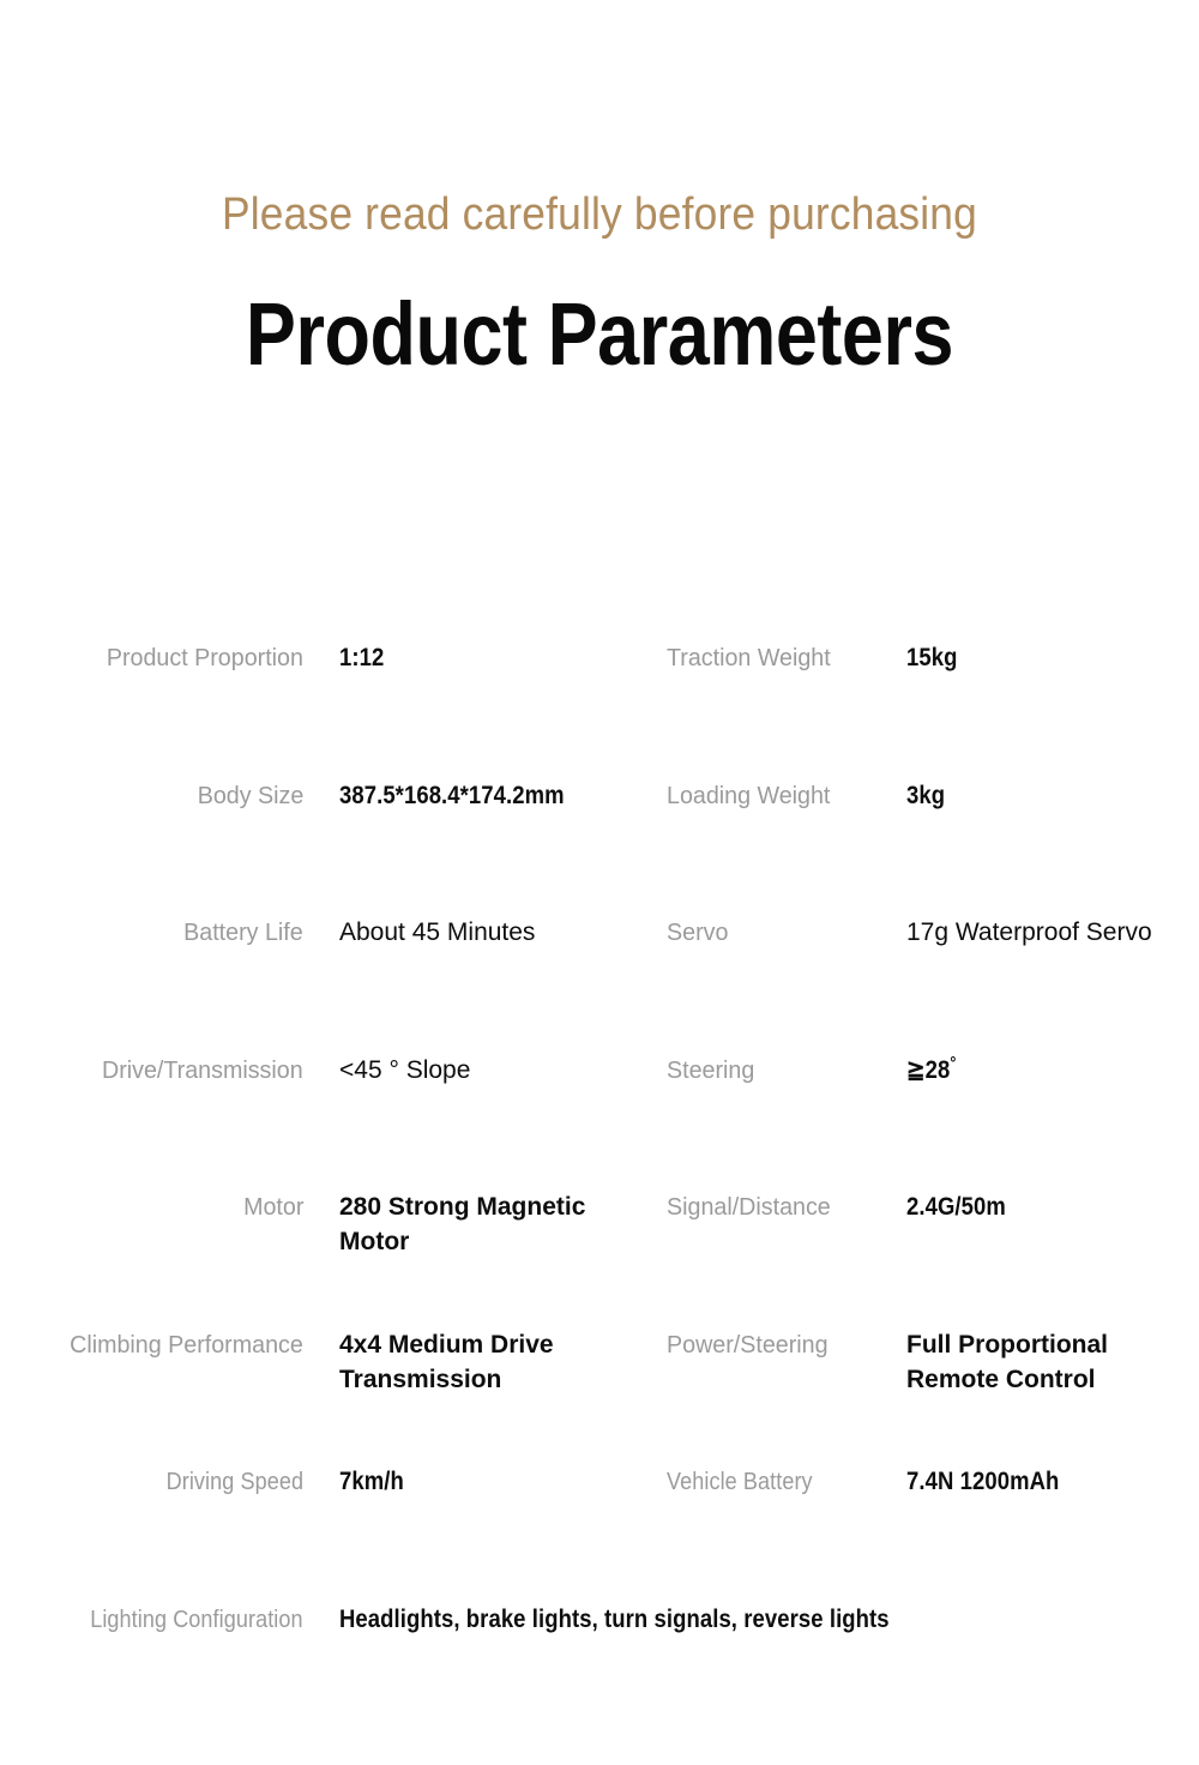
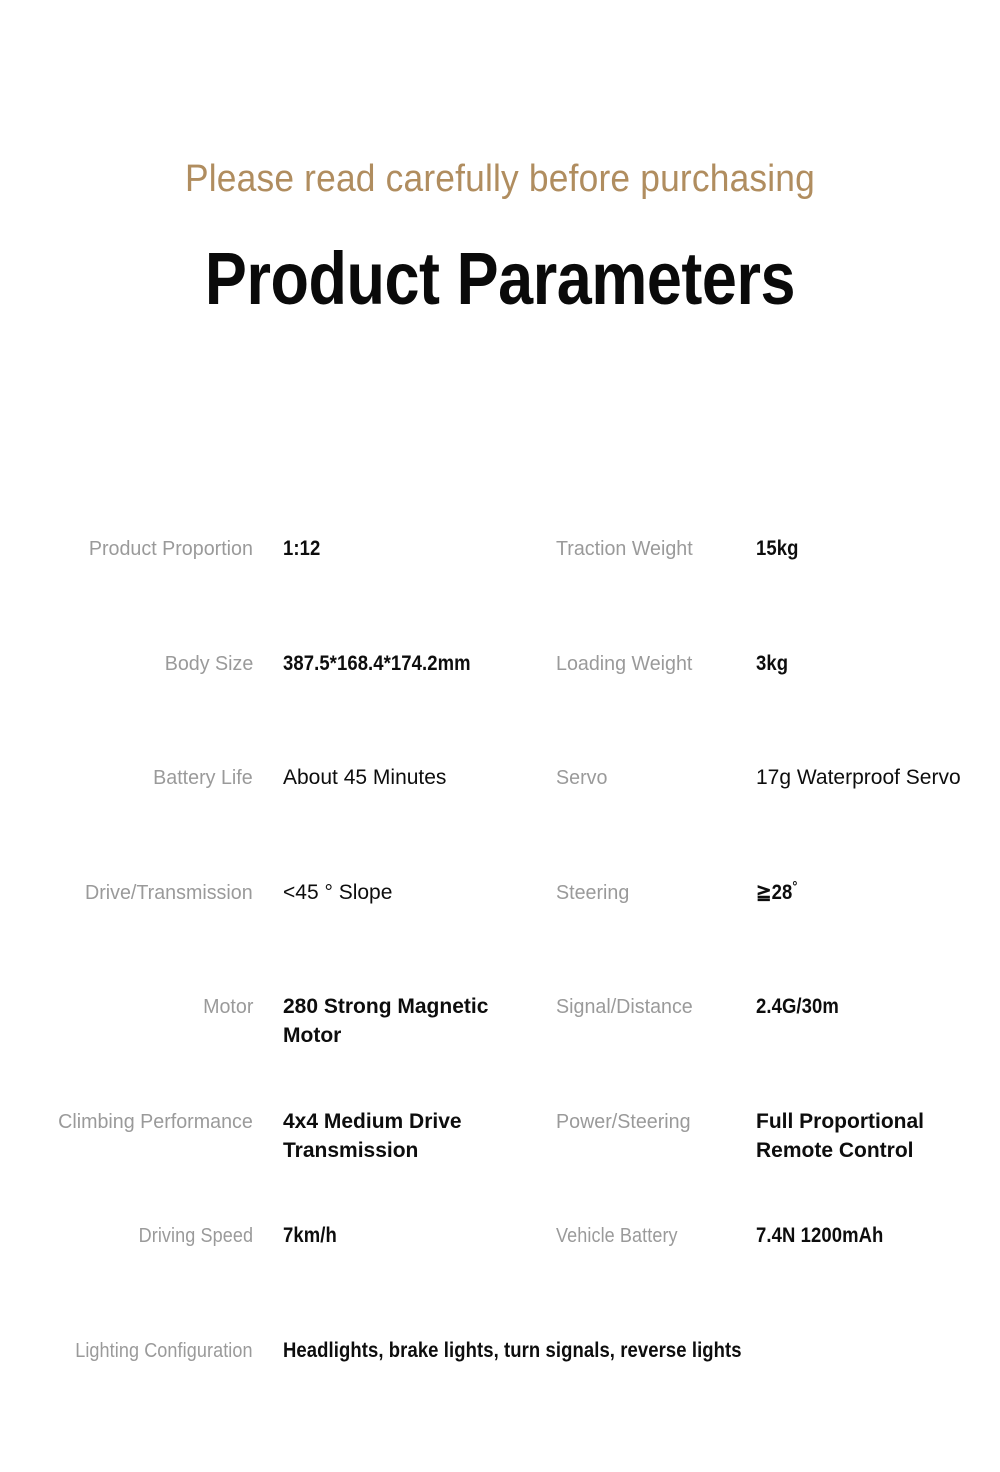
  Please read carefully before purchasing
  Product Parameters
  Product Proportion
  1:12
  Traction Weight
  15kg
  Body Size
  387.5*168.4*174.2mm
  Loading Weight
  3kg
  Battery Life
  About 45 Minutes
  Servo
  17g Waterproof Servo
  Drive/Transmission
  <45 ° Slope
  Steering
  ≧28°
  Motor
  280 Strong Magnetic Motor
  Signal/Distance
- 2.4G/50m
+ 2.4G/30m
  Climbing Performance
  4x4 Medium Drive Transmission
  Power/Steering
  Full Proportional Remote Control
  Driving Speed
  7km/h
  Vehicle Battery
  7.4N 1200mAh
  Lighting Configuration
  Headlights, brake lights, turn signals, reverse lights
